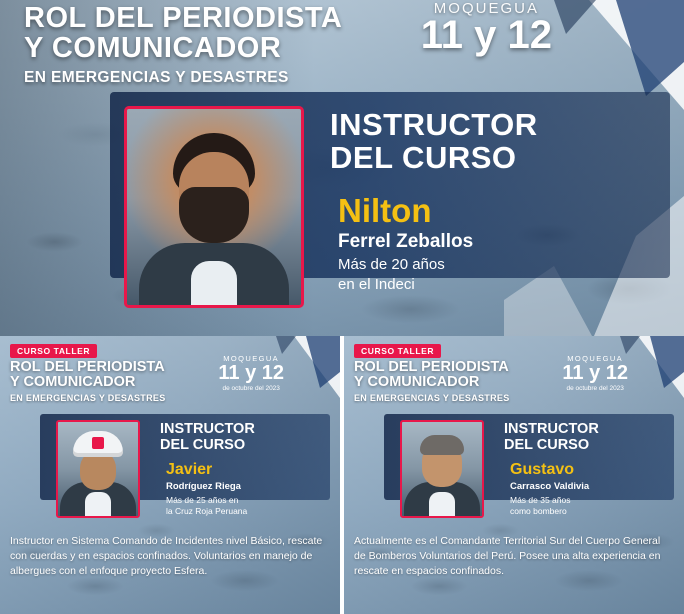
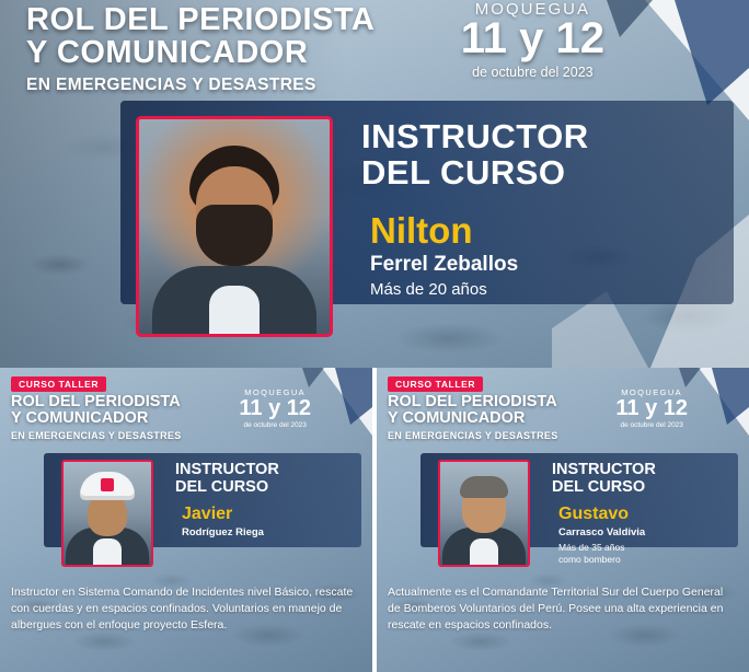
  ROL DEL PERIODISTA
  Y COMUNICADOR
  EN EMERGENCIAS Y DESASTRES
  MOQUEGUA
  11 y 12
+ de octubre del 2023
  INSTRUCTOR
  DEL CURSO
  Nilton
  Ferrel Zeballos
  Más de 20 años
- en el Indeci
  CURSO TALLER
  ROL DEL PERIODISTA
  Y COMUNICADOR
  EN EMERGENCIAS Y DESASTRES
  MOQUEGUA
  11 y 12
  INSTRUCTOR
  DEL CURSO
  Javier
  Rodríguez Riega
- Más de 25 años en
- la Cruz Roja Peruana
  Instructor en Sistema Comando de Incidentes nivel Básico, rescate con cuerdas y en espacios confinados. Voluntarios en manejo de albergues con el enfoque proyecto Esfera.
  CURSO TALLER
  ROL DEL PERIODISTA
  Y COMUNICADOR
  EN EMERGENCIAS Y DESASTRES
  MOQUEGUA
  11 y 12
  INSTRUCTOR
  DEL CURSO
  Gustavo
  Carrasco Valdivia
  Más de 35 años
  como bombero
  Actualmente es el Comandante Territorial Sur del Cuerpo General de Bomberos Voluntarios del Perú. Posee una alta experiencia en rescate en espacios confinados.
